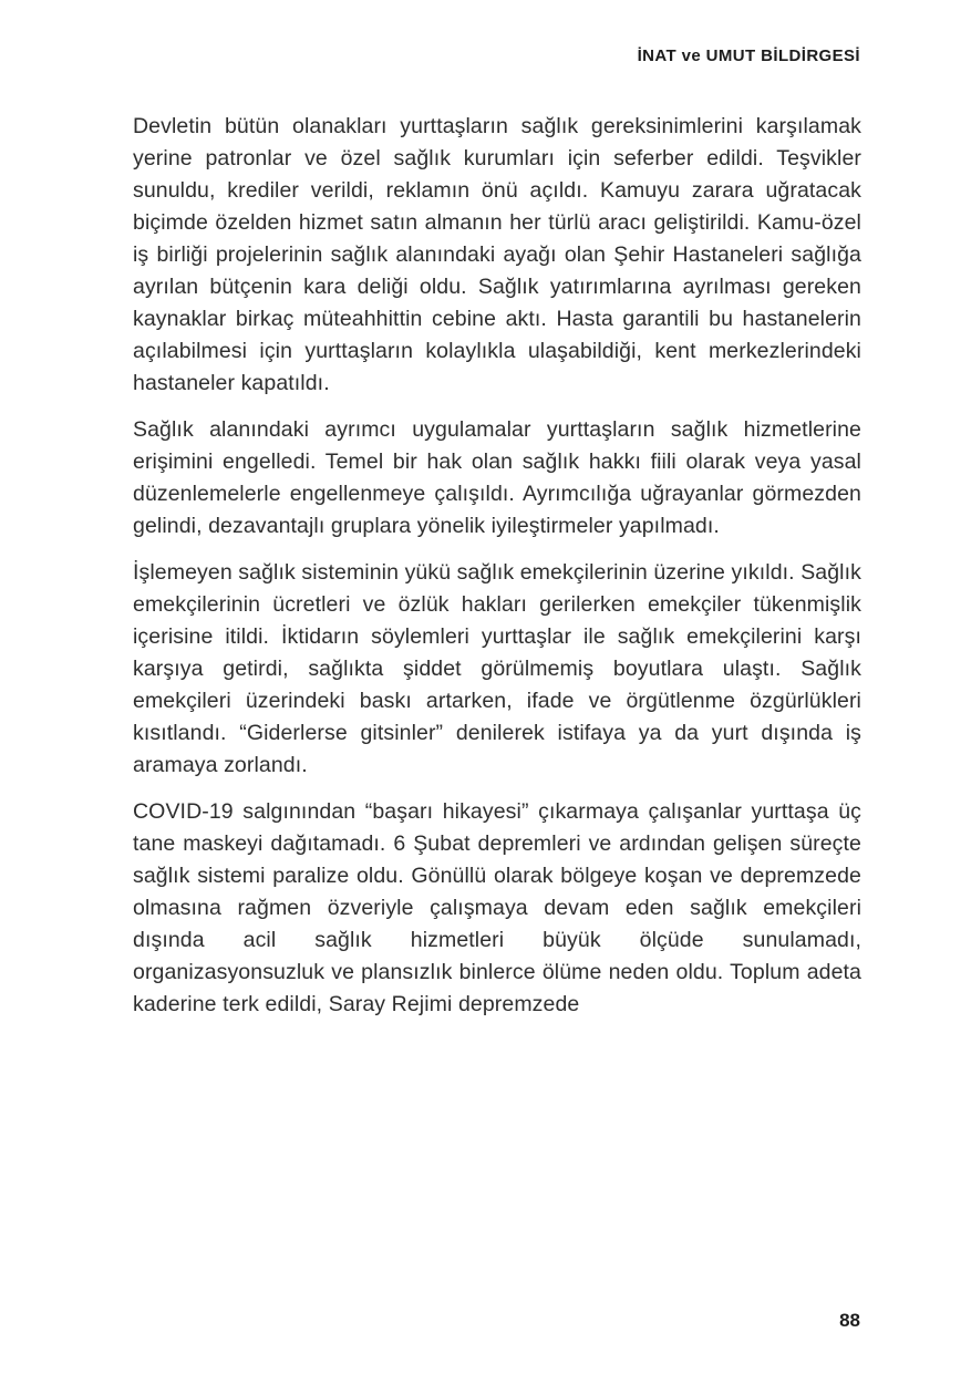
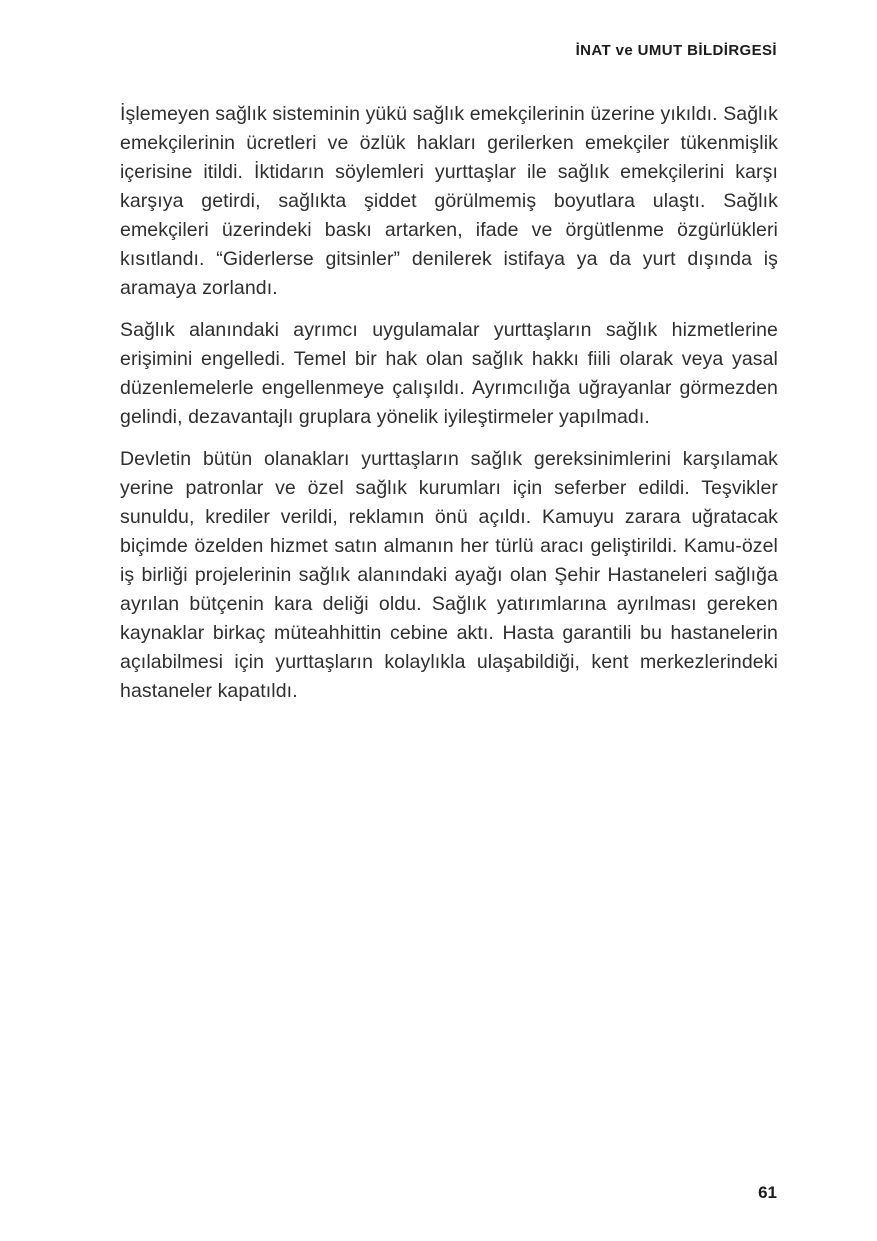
  İNAT ve UMUT BİLDİRGESİ
- Devletin bütün olanakları yurttaşların sağlık gereksinimlerini karşılamak yerine patronlar ve özel sağlık kurumları için seferber edildi. Teşvikler sunuldu, krediler verildi, reklamın önü açıldı. Kamuyu zarara uğratacak biçimde özelden hizmet satın almanın her türlü aracı geliştirildi. Kamu-özel iş birliği projelerinin sağlık alanındaki ayağı olan Şehir Hastaneleri sağlığa ayrılan bütçenin kara deliği oldu. Sağlık yatırımlarına ayrılması gereken kaynaklar birkaç müteahhittin cebine aktı. Hasta garantili bu hastanelerin açılabilmesi için yurttaşların kolaylıkla ulaşabildiği, kent merkezlerindeki hastaneler kapatıldı.
+ İşlemeyen sağlık sisteminin yükü sağlık emekçilerinin üzerine yıkıldı. Sağlık emekçilerinin ücretleri ve özlük hakları gerilerken emekçiler tükenmişlik içerisine itildi. İktidarın söylemleri yurttaşlar ile sağlık emekçilerini karşı karşıya getirdi, sağlıkta şiddet görülmemiş boyutlara ulaştı. Sağlık emekçileri üzerindeki baskı artarken, ifade ve örgütlenme özgürlükleri kısıtlandı. “Giderlerse gitsinler” denilerek istifaya ya da yurt dışında iş aramaya zorlandı.
  Sağlık alanındaki ayrımcı uygulamalar yurttaşların sağlık hizmetlerine erişimini engelledi. Temel bir hak olan sağlık hakkı fiili olarak veya yasal düzenlemelerle engellenmeye çalışıldı. Ayrımcılığa uğrayanlar görmezden gelindi, dezavantajlı gruplara yönelik iyileştirmeler yapılmadı.
- İşlemeyen sağlık sisteminin yükü sağlık emekçilerinin üzerine yıkıldı. Sağlık emekçilerinin ücretleri ve özlük hakları gerilerken emekçiler tükenmişlik içerisine itildi. İktidarın söylemleri yurttaşlar ile sağlık emekçilerini karşı karşıya getirdi, sağlıkta şiddet görülmemiş boyutlara ulaştı. Sağlık emekçileri üzerindeki baskı artarken, ifade ve örgütlenme özgürlükleri kısıtlandı. “Giderlerse gitsinler” denilerek istifaya ya da yurt dışında iş aramaya zorlandı.
+ Devletin bütün olanakları yurttaşların sağlık gereksinimlerini karşılamak yerine patronlar ve özel sağlık kurumları için seferber edildi. Teşvikler sunuldu, krediler verildi, reklamın önü açıldı. Kamuyu zarara uğratacak biçimde özelden hizmet satın almanın her türlü aracı geliştirildi. Kamu-özel iş birliği projelerinin sağlık alanındaki ayağı olan Şehir Hastaneleri sağlığa ayrılan bütçenin kara deliği oldu. Sağlık yatırımlarına ayrılması gereken kaynaklar birkaç müteahhittin cebine aktı. Hasta garantili bu hastanelerin açılabilmesi için yurttaşların kolaylıkla ulaşabildiği, kent merkezlerindeki hastaneler kapatıldı.
- COVID-19 salgınından “başarı hikayesi” çıkarmaya çalışanlar yurttaşa üç tane maskeyi dağıtamadı. 6 Şubat depremleri ve ardından gelişen süreçte sağlık sistemi paralize oldu. Gönüllü olarak bölgeye koşan ve depremzede olmasına rağmen özveriyle çalışmaya devam eden sağlık emekçileri dışında acil sağlık hizmetleri büyük ölçüde sunulamadı, organizasyonsuzluk ve plansızlık binlerce ölüme neden oldu. Toplum adeta kaderine terk edildi, Saray Rejimi depremzede
- 88
+ 61
